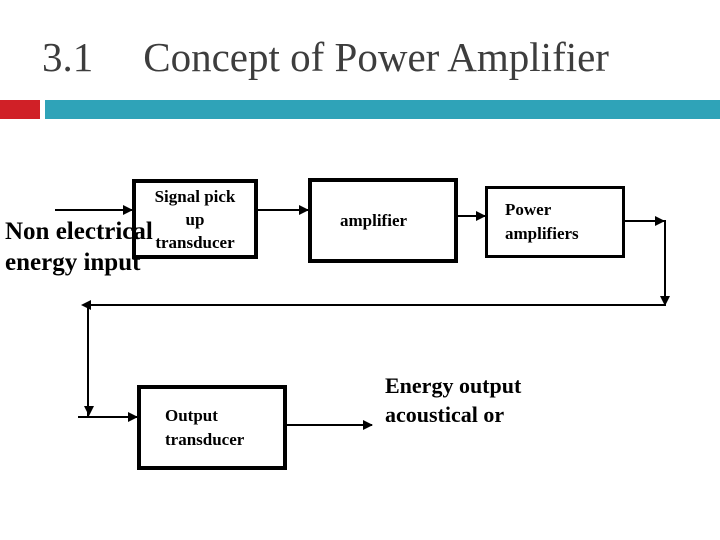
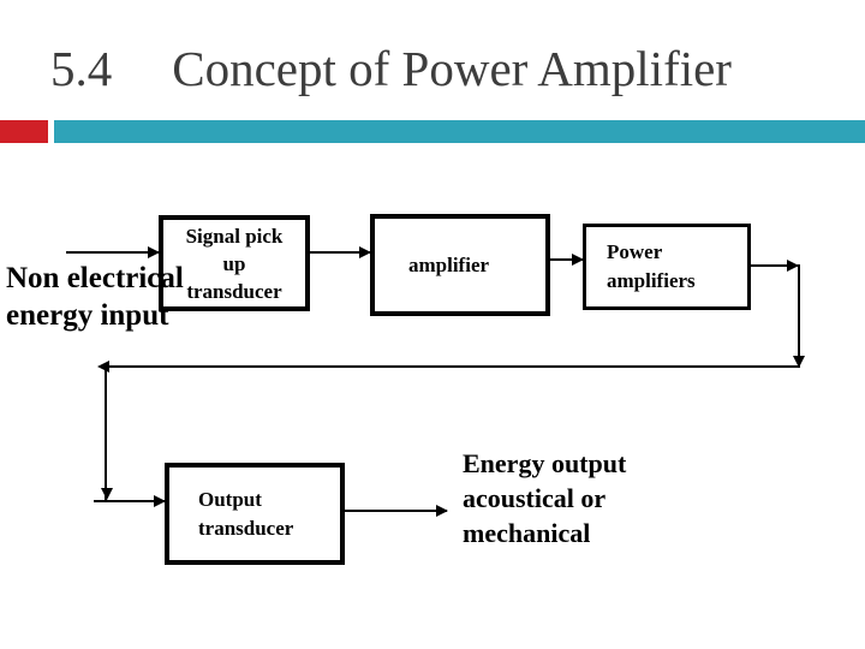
- 3.1 Concept of Power Amplifier
+ 5.4 Concept of Power Amplifier
  Non electrical
  energy input
  Signal pick
  up
  transducer
  amplifier
  Power
  amplifiers
  Output
  transducer
  Energy output
  acoustical or
+ mechanical
